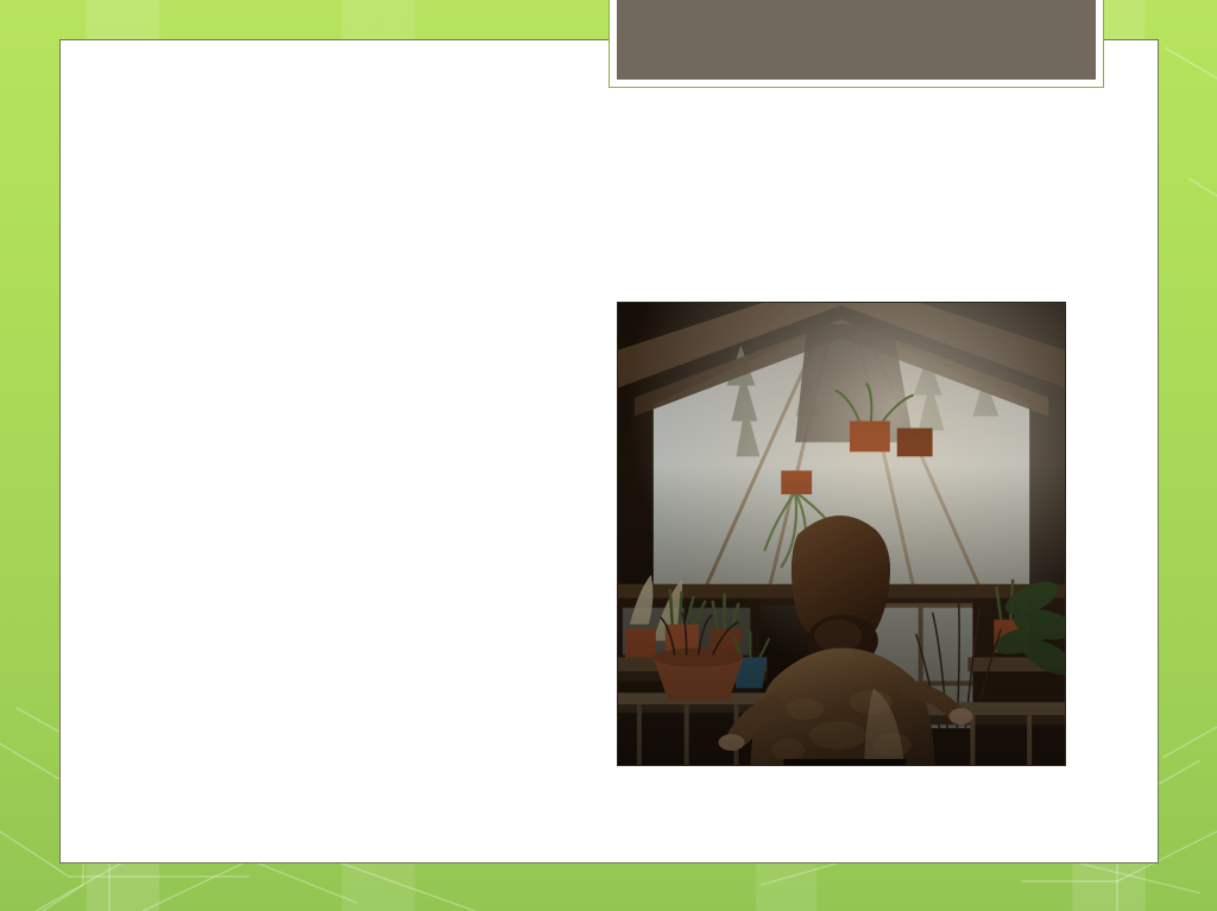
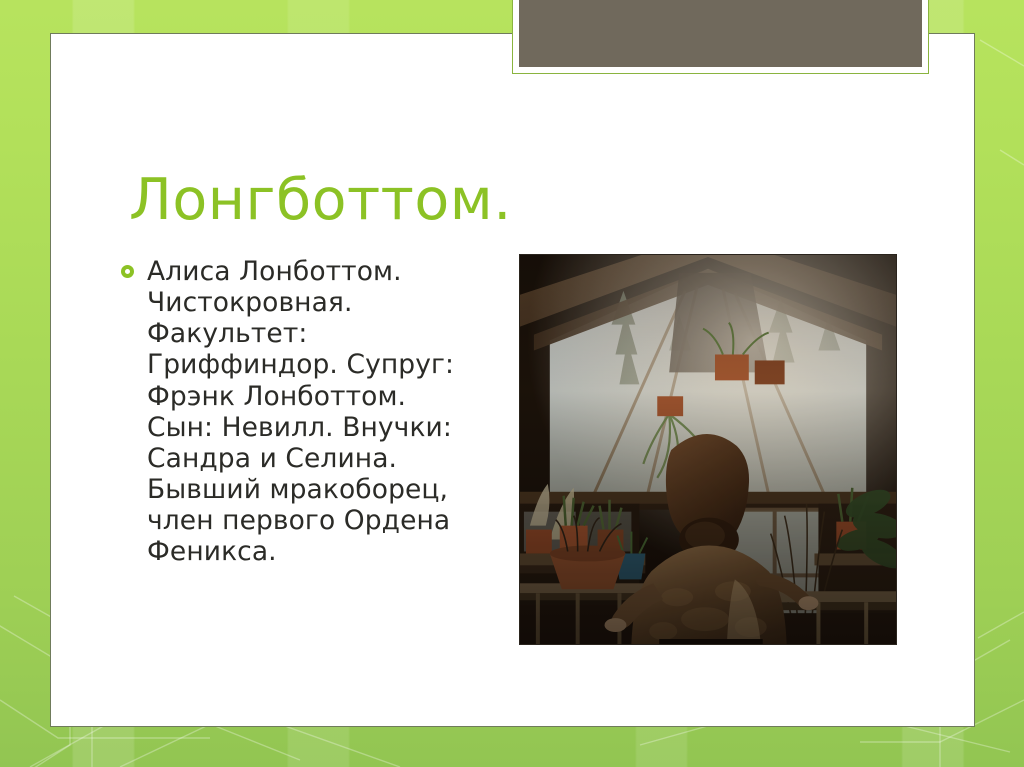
+ Лонгботтом.
+ Алиса Лонботтом. Чистокровная. Факультет: Гриффиндор. Супруг: Фрэнк Лонботтом. Сын: Невилл. Внучки: Сандра и Селина. Бывший мракоборец, член первого Ордена Феникса.
